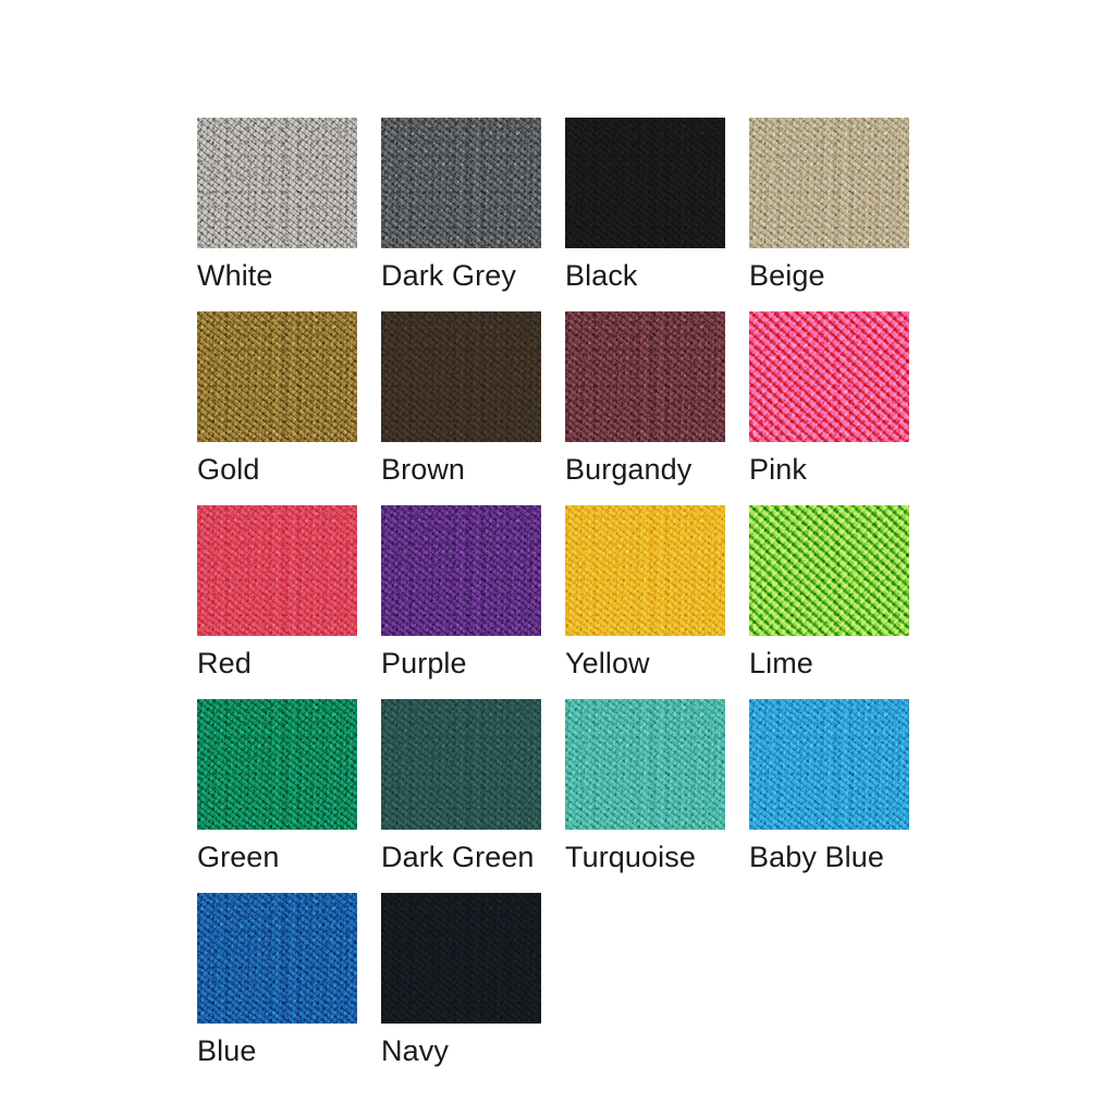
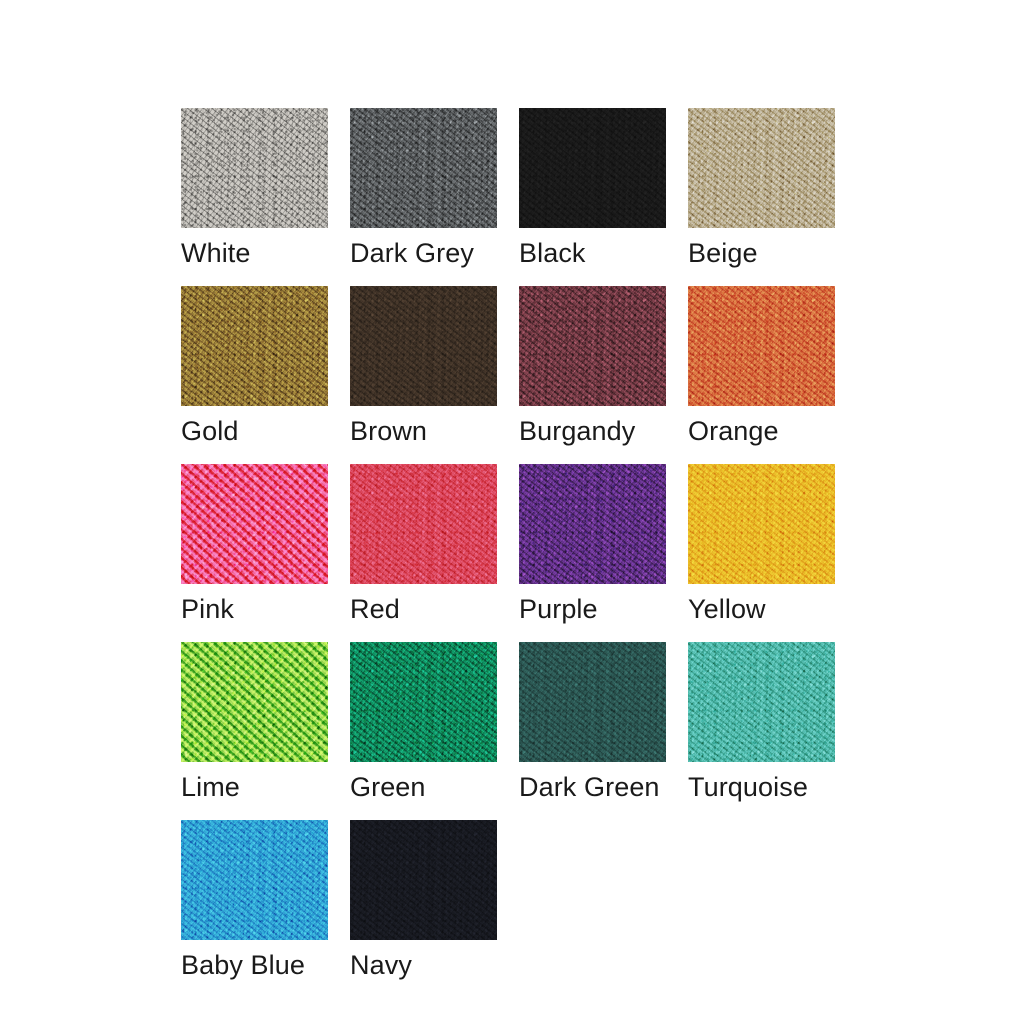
  White
  Dark Grey
  Black
  Beige
  Gold
  Brown
  Burgandy
+ Orange
  Pink
  Red
  Purple
  Yellow
  Lime
  Green
  Dark Green
  Turquoise
  Baby Blue
- Blue
  Navy
